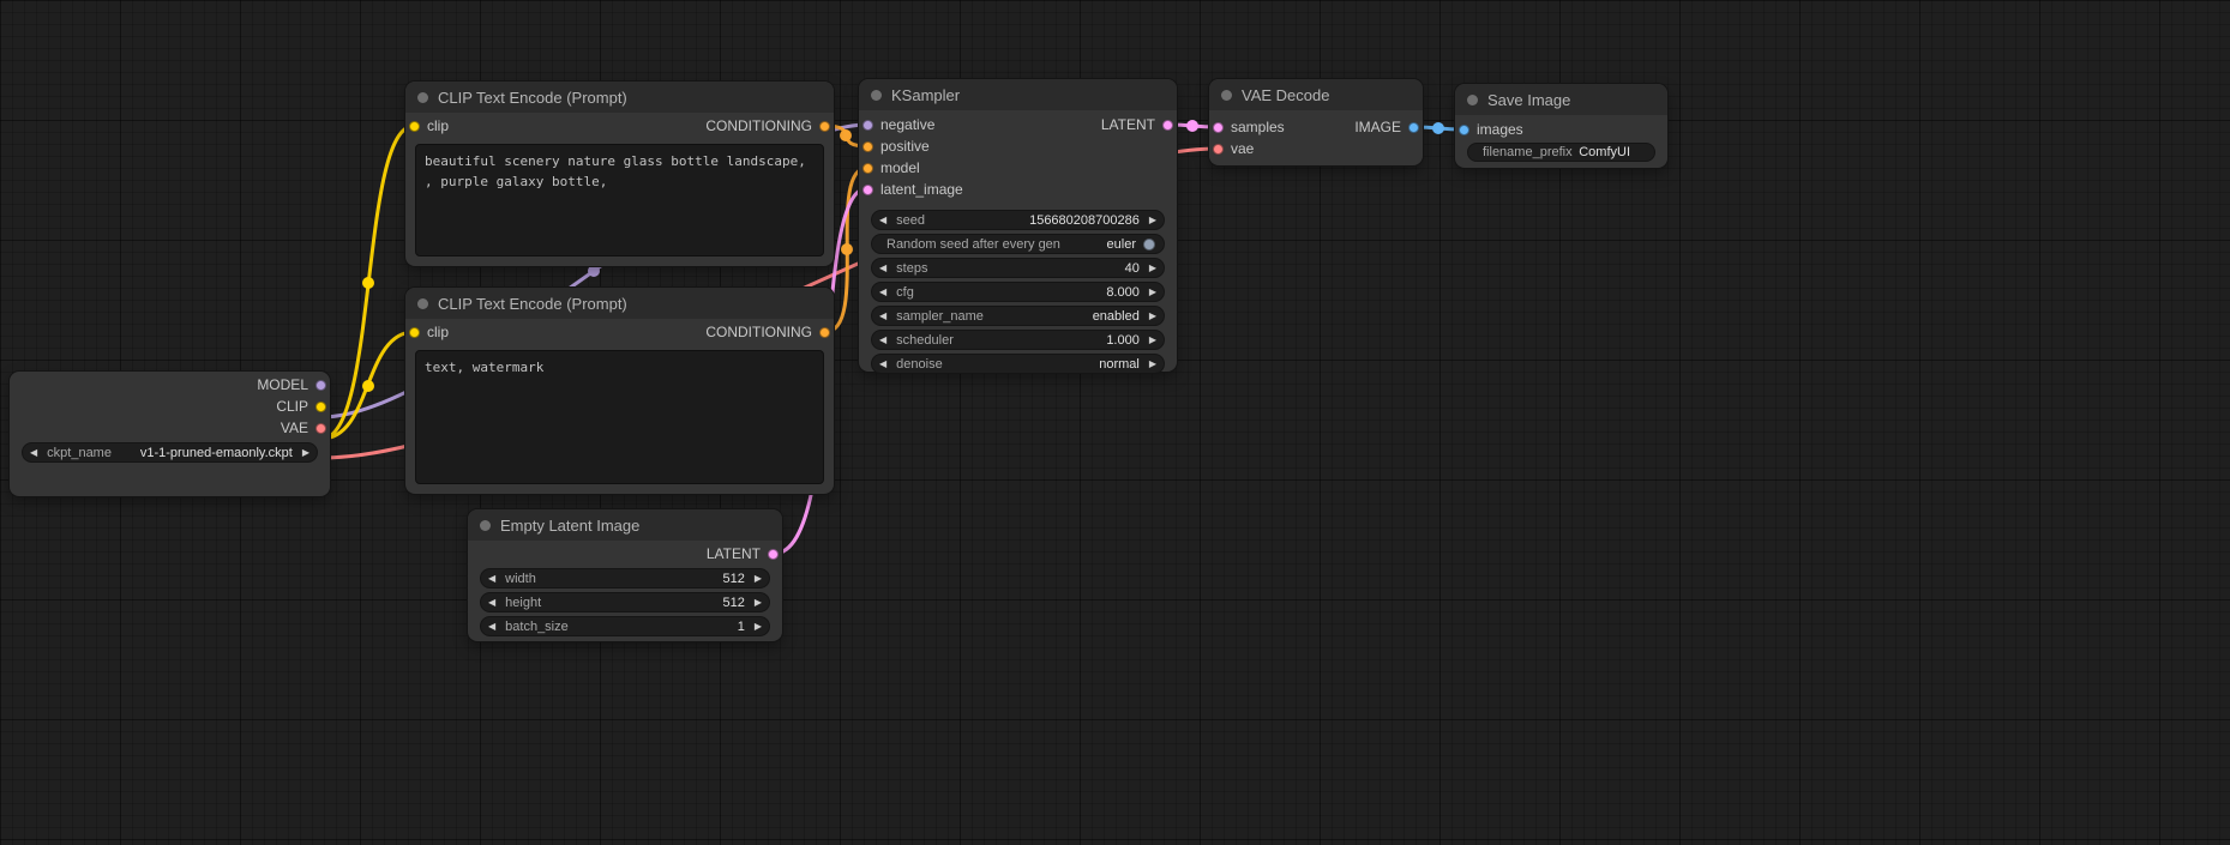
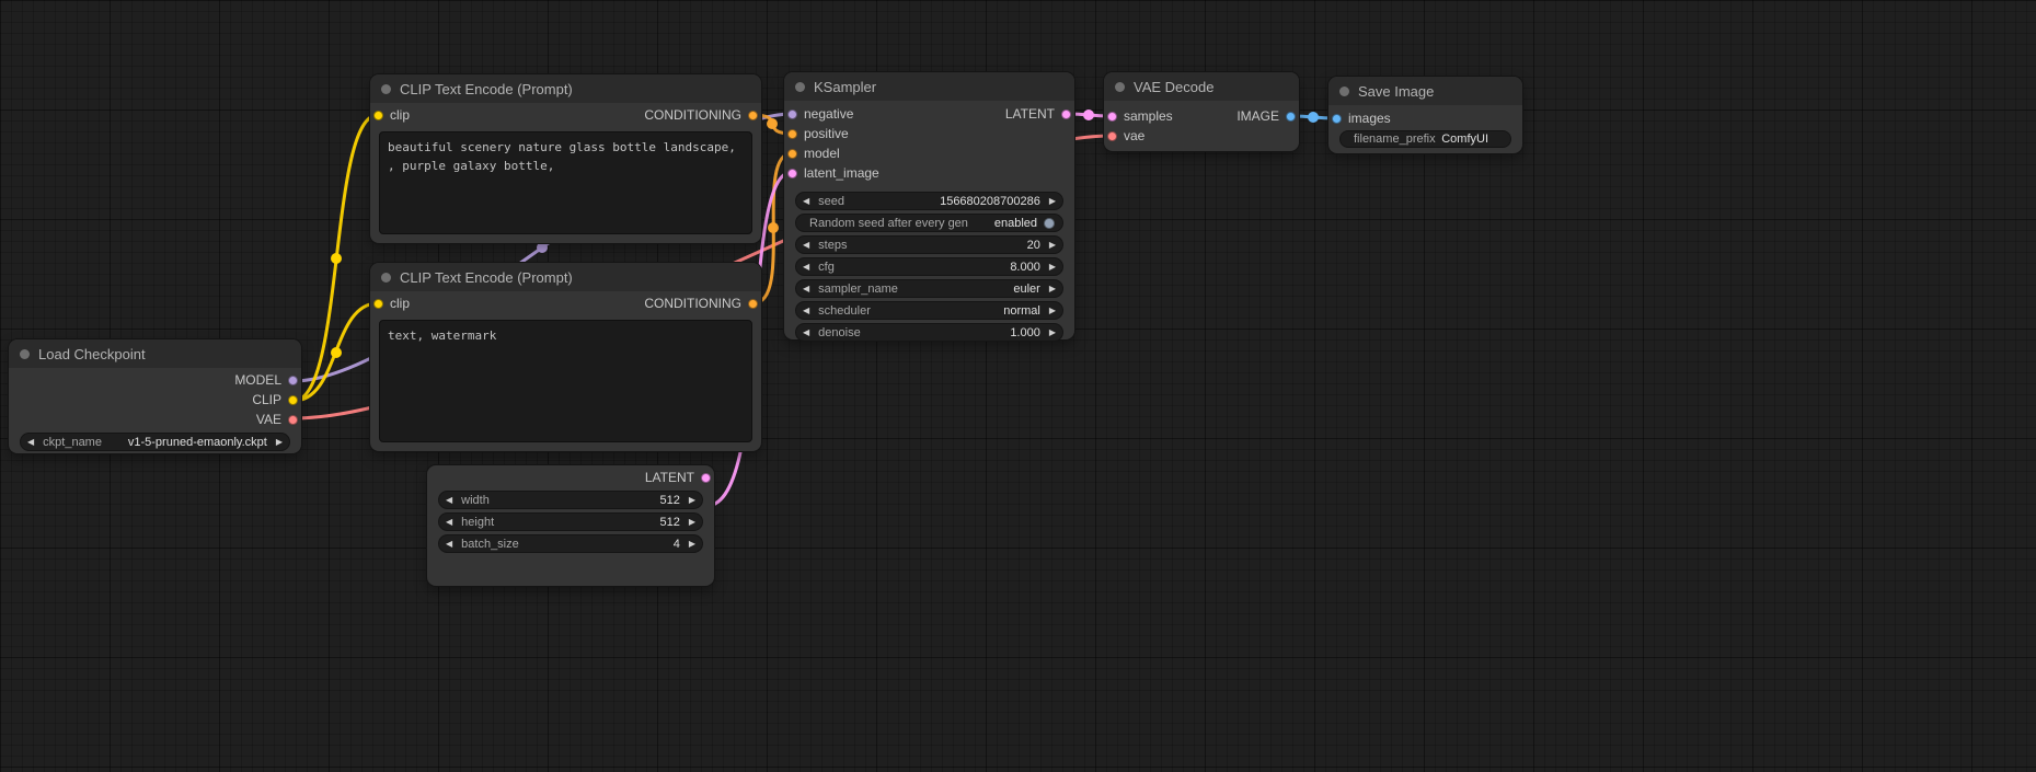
+ Load Checkpoint
  MODEL
  CLIP
  VAE
  ◀
  ckpt_name
- v1-1-pruned-emaonly.ckpt
+ v1-5-pruned-emaonly.ckpt
  ▶
  CLIP Text Encode (Prompt)
  clip
  CONDITIONING
  CLIP Text Encode (Prompt)
  clip
  CONDITIONING
  text, watermark
- Empty Latent Image
  LATENT
  ◀
  width
  512
  ▶
  ◀
  height
  512
  ▶
  ◀
  batch_size
- 1
+ 4
  ▶
  KSampler
  negative
  LATENT
  positive
  model
  latent_image
  ◀
  seed
  156680208700286
  ▶
  Random seed after every gen
- euler
+ enabled
  ◀
  steps
- 40
+ 20
  ▶
  ◀
  cfg
  8.000
  ▶
  ◀
  sampler_name
- enabled
+ euler
  ▶
  ◀
  scheduler
- 1.000
+ normal
  ▶
  ◀
  denoise
- normal
+ 1.000
  ▶
  VAE Decode
  samples
  IMAGE
  vae
  Save Image
  images
  filename_prefix
  ComfyUI
